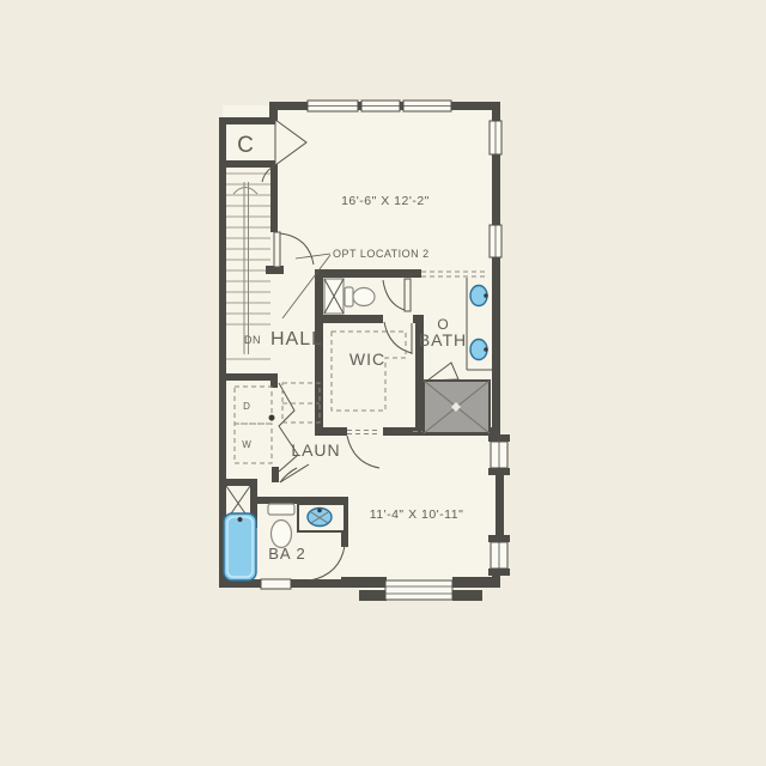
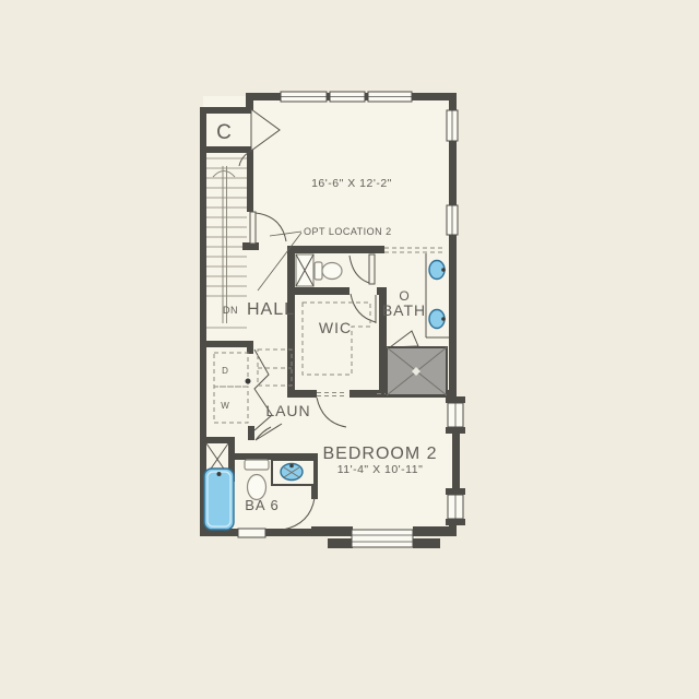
  C
  16'-6" X 12'-2"
  OPT LOCATION 2
  DN
  HALL
  WIC
  O
  BATH
  LAUN
  D
  W
- BA 2
+ BA 6
+ BEDROOM 2
  11'-4" X 10'-11"
